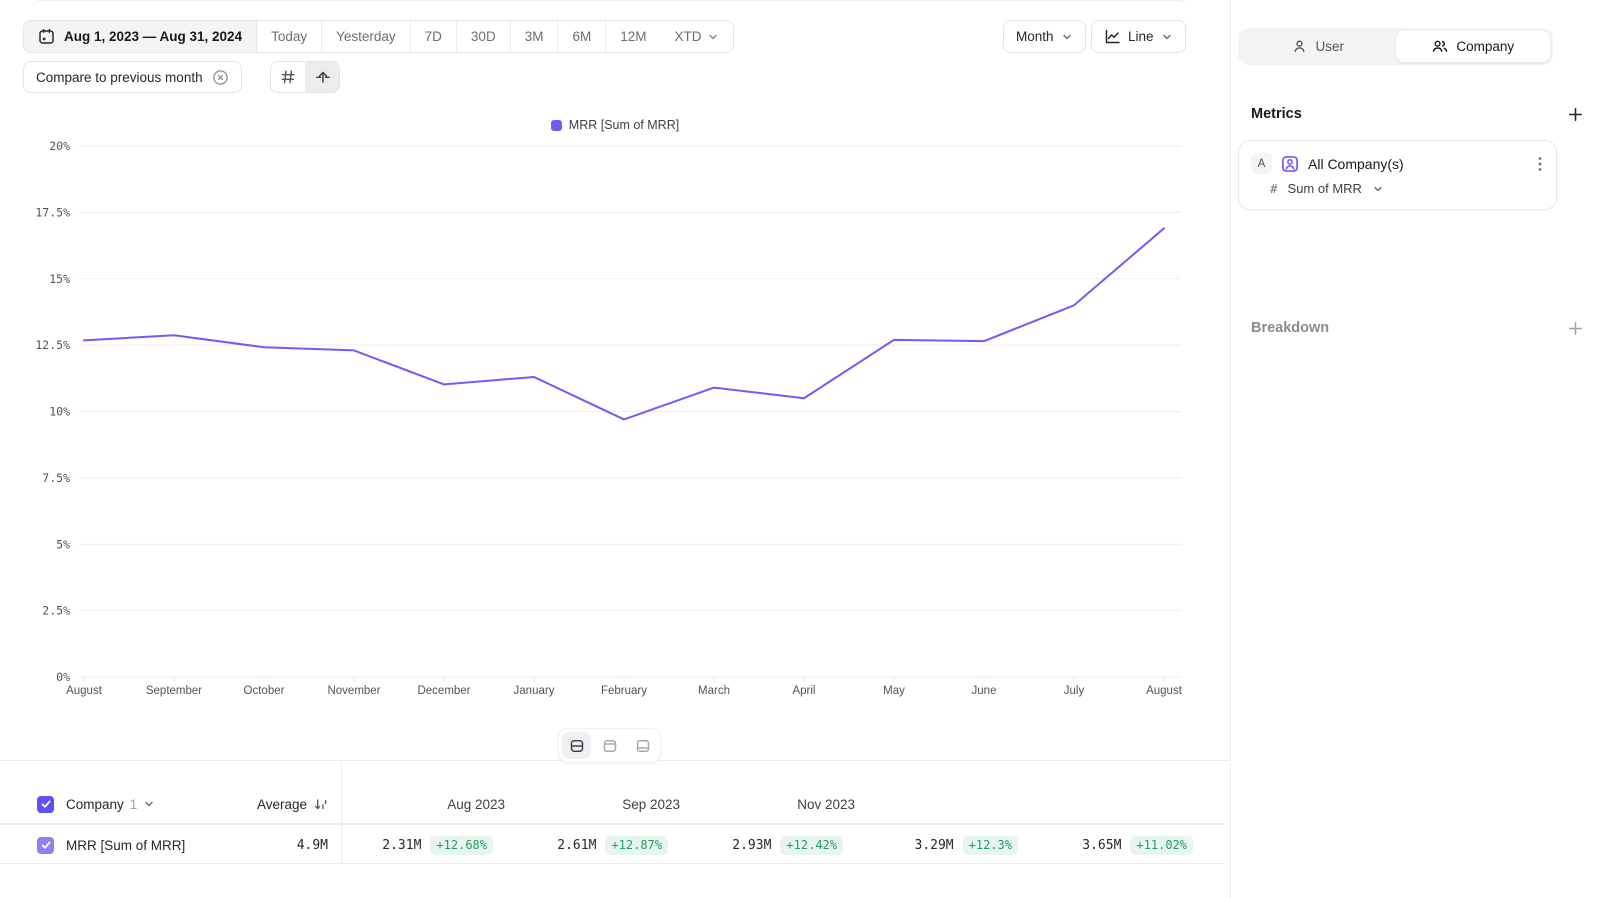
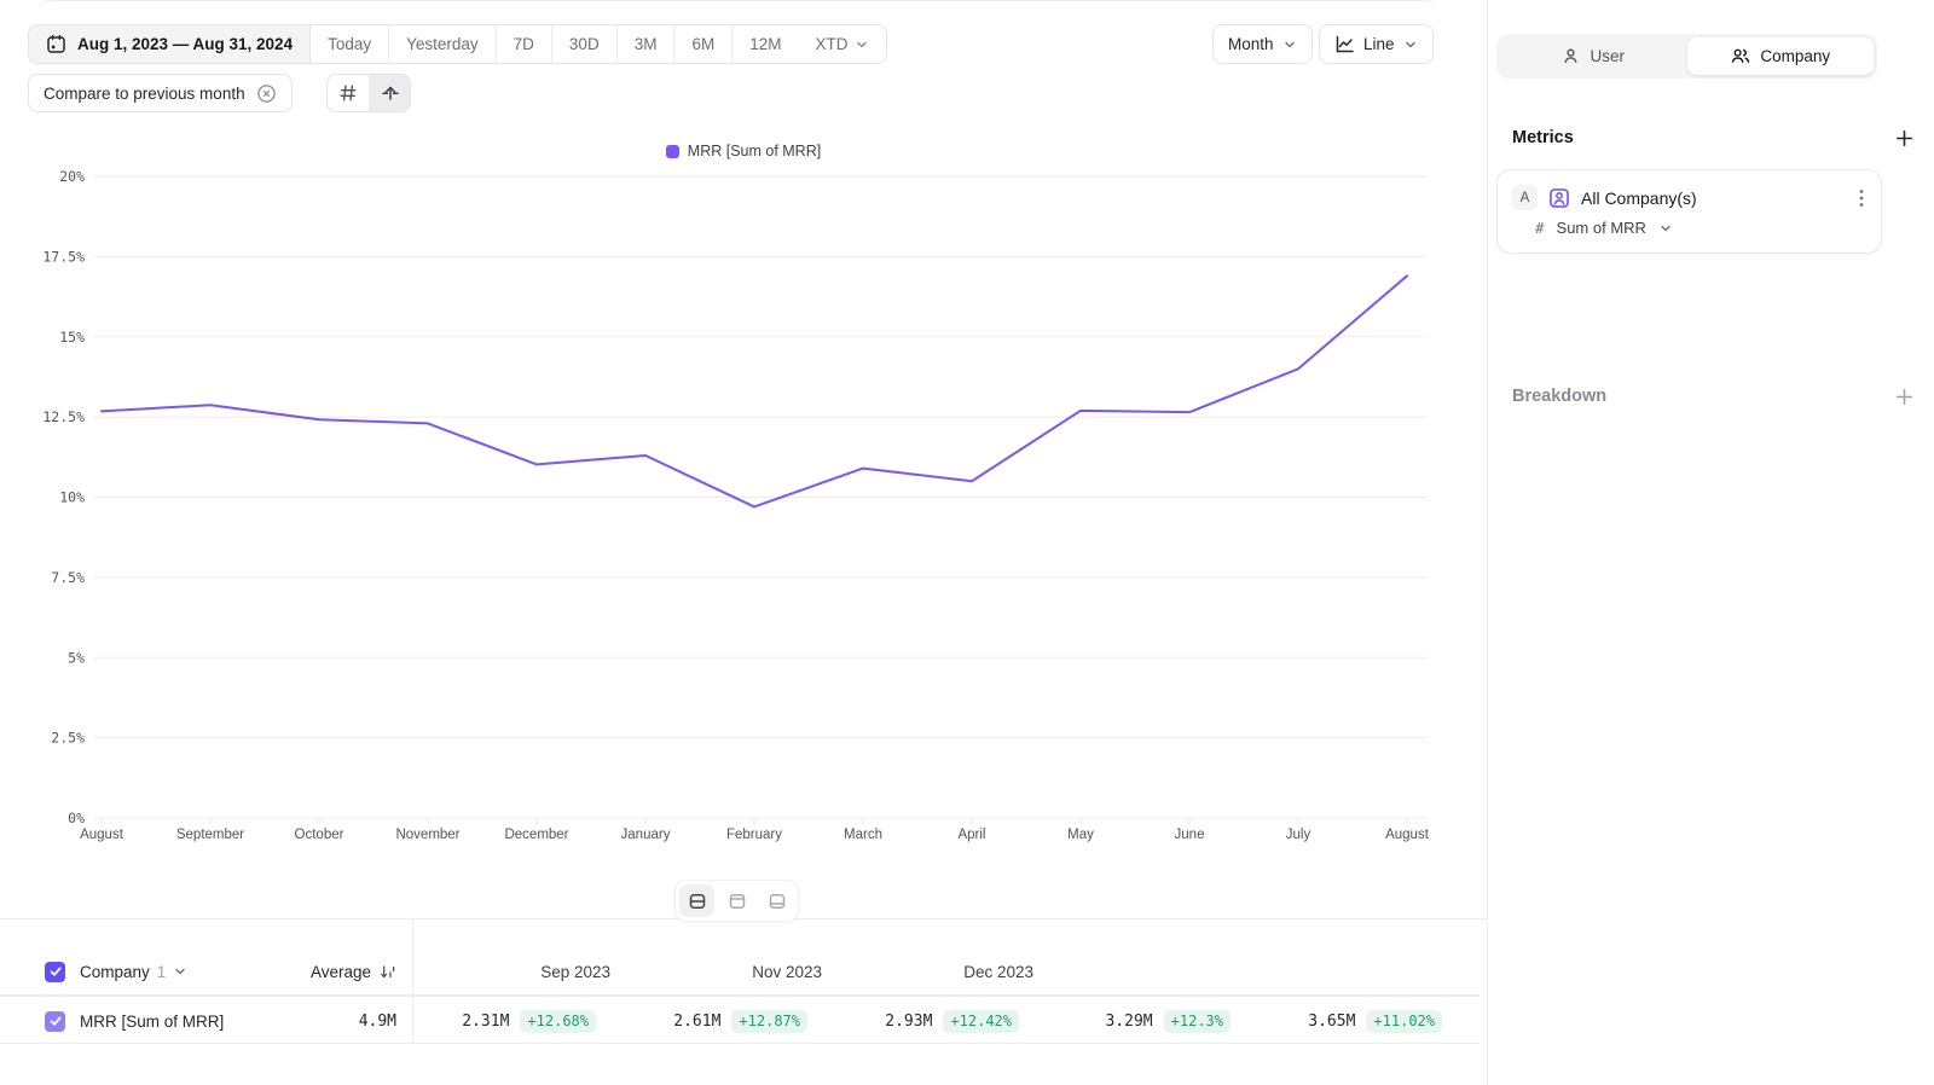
  Aug 1, 2023 — Aug 31, 2024
  Today
  Yesterday
  7D
  30D
  3M
  6M
  12M
  XTD
  Month
  Line
  Compare to previous month
  MRR [Sum of MRR]
  0%
  2.5%
  5%
  7.5%
  10%
  12.5%
  15%
  17.5%
  20%
  August
  September
  October
  November
  December
  January
  February
  March
  April
  May
  June
  July
  August
  Company
  1
  Average
- Aug 2023
  Sep 2023
  Nov 2023
+ Dec 2023
  MRR [Sum of MRR]
  4.9M
  2.31M
  +12.68%
  2.61M
  +12.87%
  2.93M
  +12.42%
  3.29M
  +12.3%
  3.65M
  +11.02%
  User
  Company
  Metrics
  A
  All Company(s)
  #
  Sum of MRR
  Breakdown
